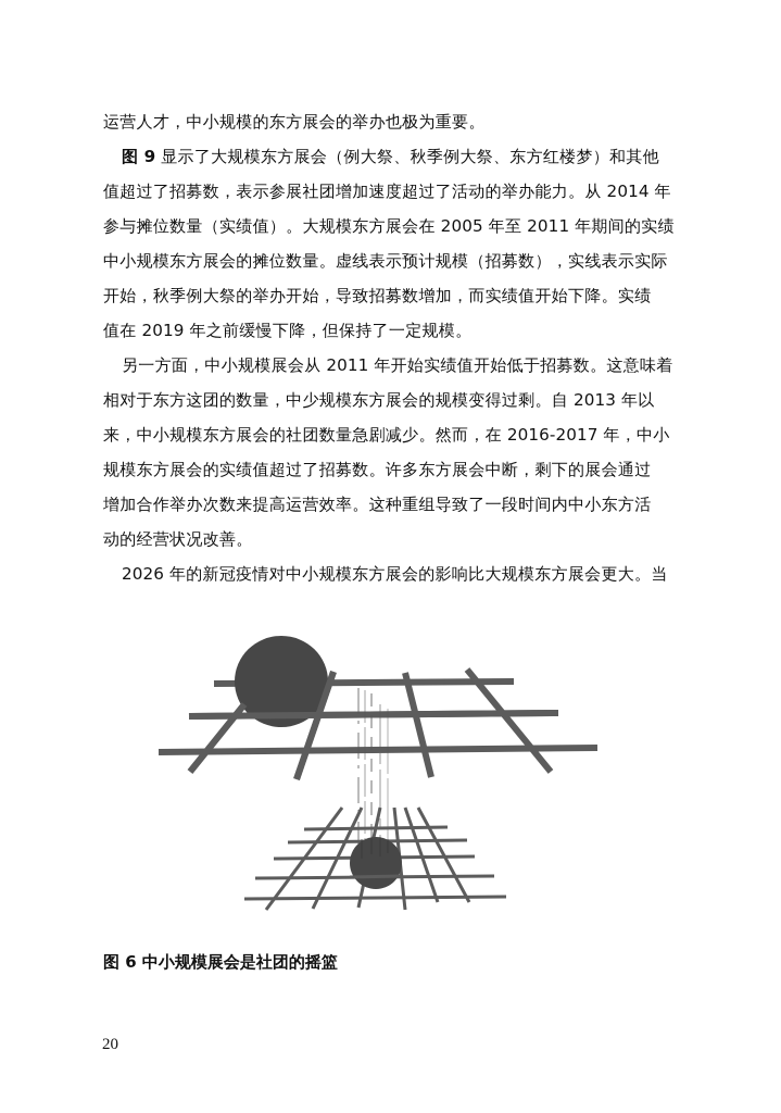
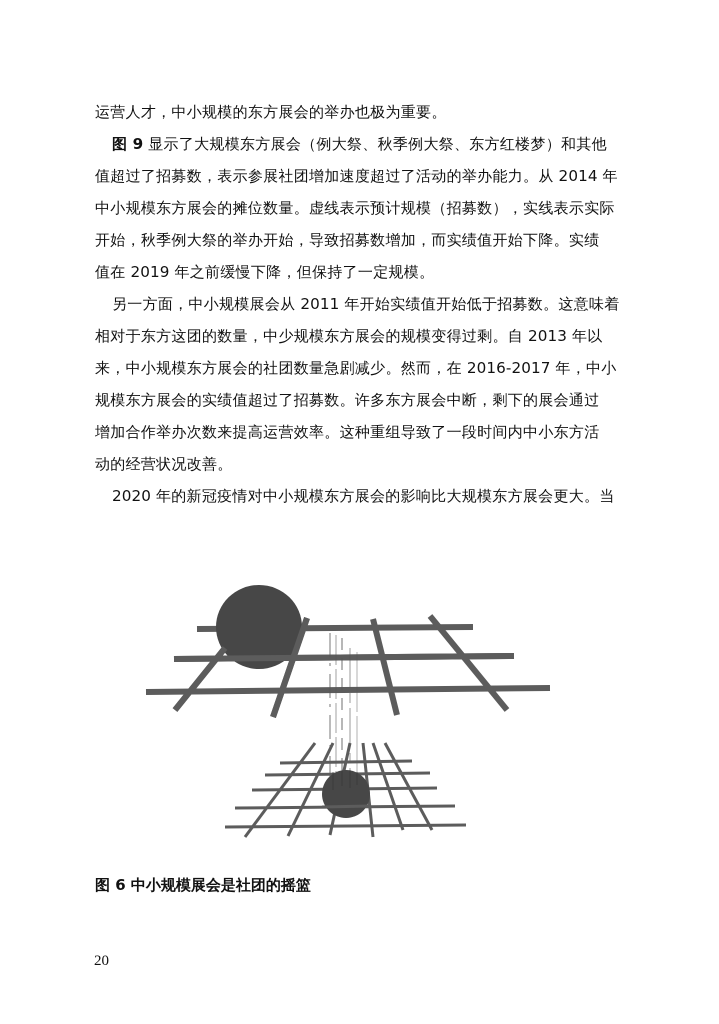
  运营人才，中小规模的东方展会的举办也极为重要。
  图 9 显示了大规模东方展会（例大祭、秋季例大祭、东方红楼梦）和其他
  值超过了招募数，表示参展社团增加速度超过了活动的举办能力。从 2014 年
- 参与摊位数量（实绩值）。大规模东方展会在 2005 年至 2011 年期间的实绩
  中小规模东方展会的摊位数量。虚线表示预计规模（招募数），实线表示实际
  开始，秋季例大祭的举办开始，导致招募数增加，而实绩值开始下降。实绩
  值在 2019 年之前缓慢下降，但保持了一定规模。
  另一方面，中小规模展会从 2011 年开始实绩值开始低于招募数。这意味着
  相对于东方这团的数量，中少规模东方展会的规模变得过剩。自 2013 年以
  来，中小规模东方展会的社团数量急剧减少。然而，在 2016-2017 年，中小
  规模东方展会的实绩值超过了招募数。许多东方展会中断，剩下的展会通过
  增加合作举办次数来提高运营效率。这种重组导致了一段时间内中小东方活
  动的经营状况改善。
- 2026 年的新冠疫情对中小规模东方展会的影响比大规模东方展会更大。当
+ 2020 年的新冠疫情对中小规模东方展会的影响比大规模东方展会更大。当
  图 6 中小规模展会是社团的摇篮
  20
